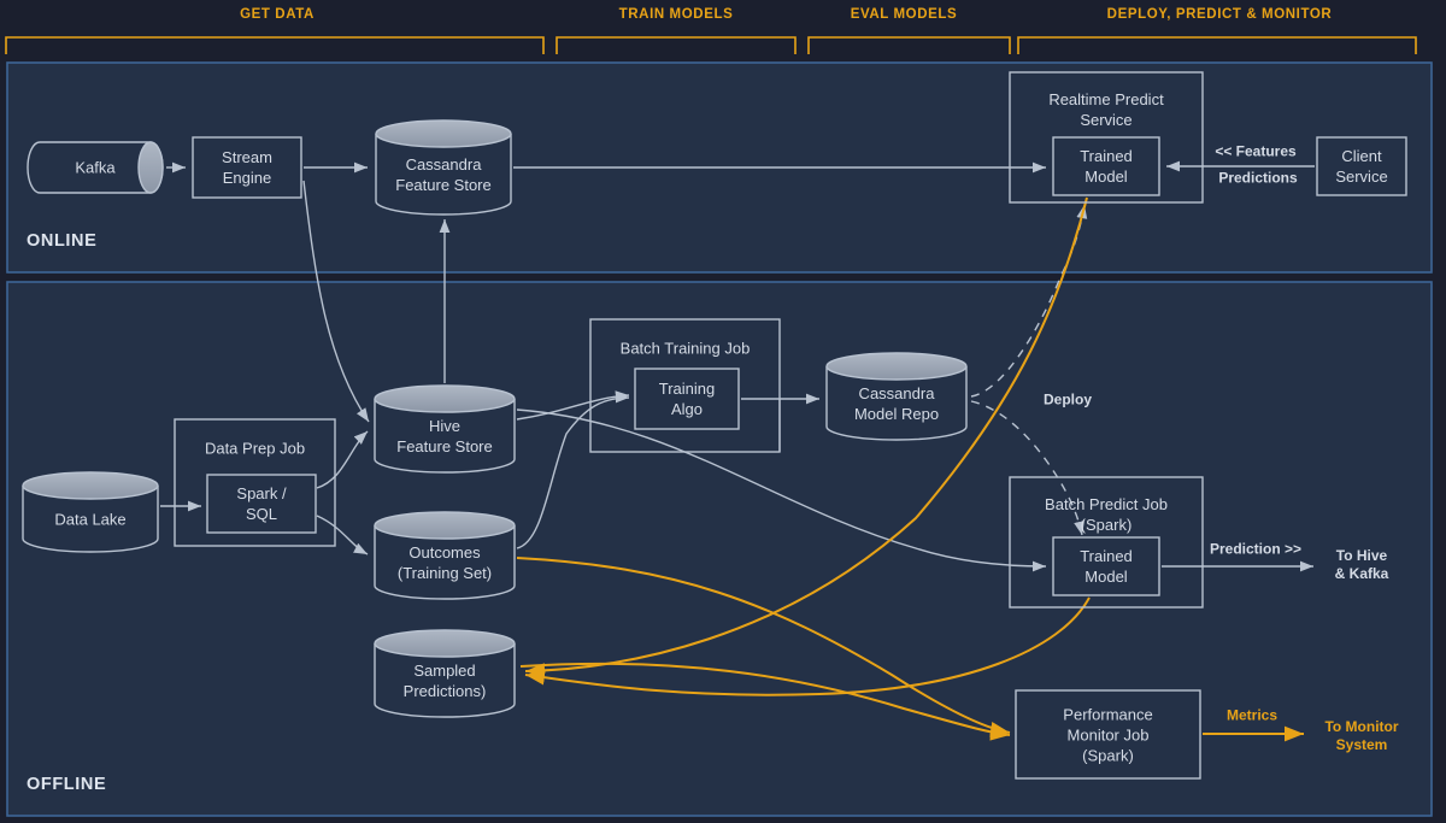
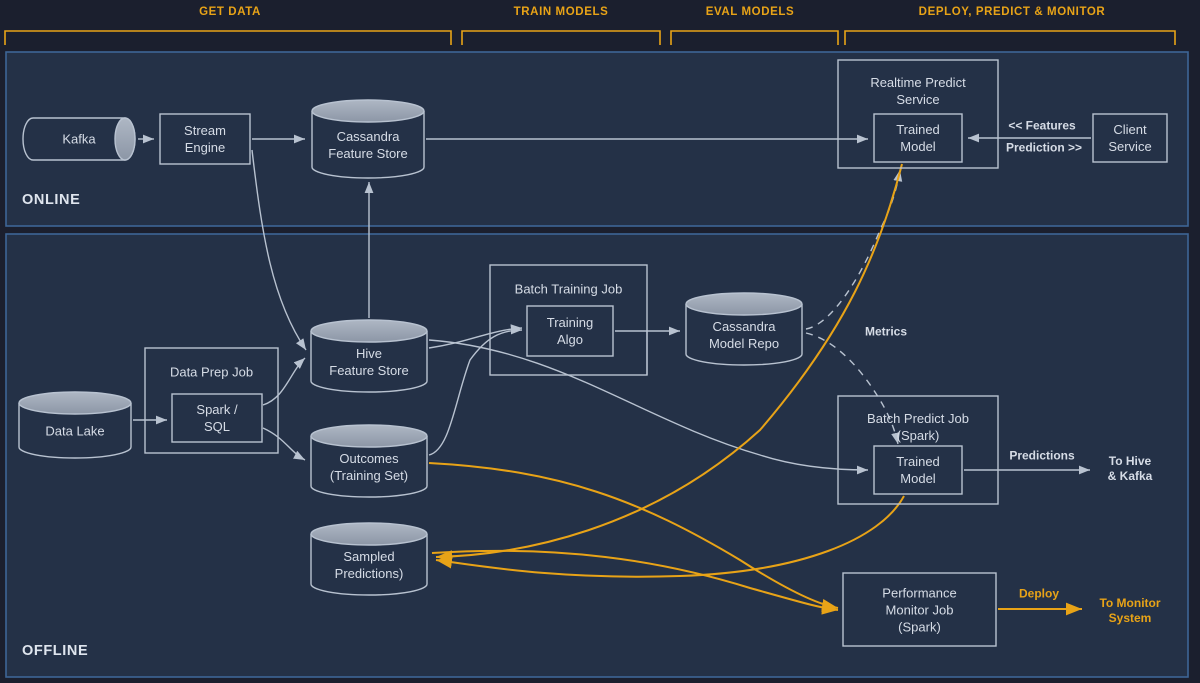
  GET DATA
  TRAIN MODELS
  EVAL MODELS
  DEPLOY, PREDICT & MONITOR
  ONLINE
  OFFLINE
  Kafka
  Stream
  Engine
  Cassandra
  Feature Store
  Realtime Predict
  Service
  Trained
  Model
  Client
  Service
  Data Lake
  Data Prep Job
  Spark /
  SQL
  Hive
  Feature Store
  Outcomes
  (Training Set)
  Sampled
  Predictions)
  Batch Training Job
  Training
  Algo
  Cassandra
  Model Repo
  Batch Predict Job
  (Spark)
  Trained
  Model
  Performance
  Monitor Job
  (Spark)
  << Features
- Predictions
+ Prediction >>
- Deploy
+ Metrics
- Prediction >>
+ Predictions
  To Hive
  & Kafka
- Metrics
+ Deploy
  To Monitor
  System
